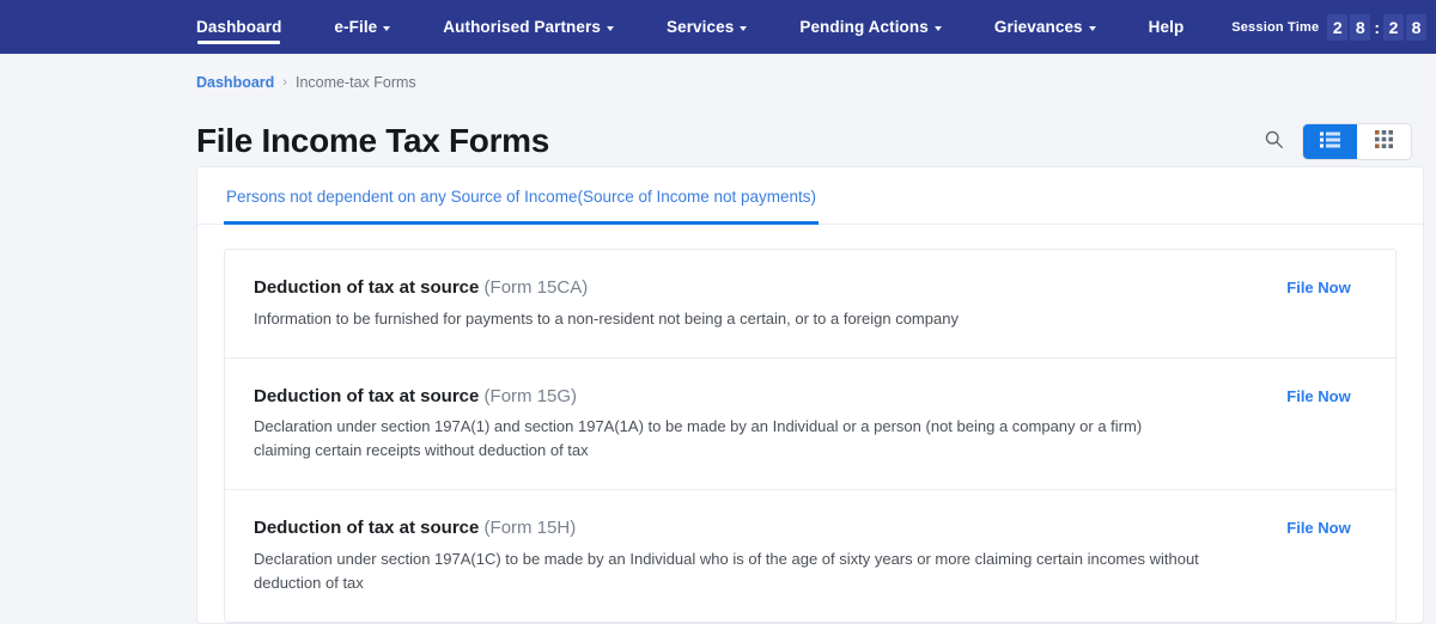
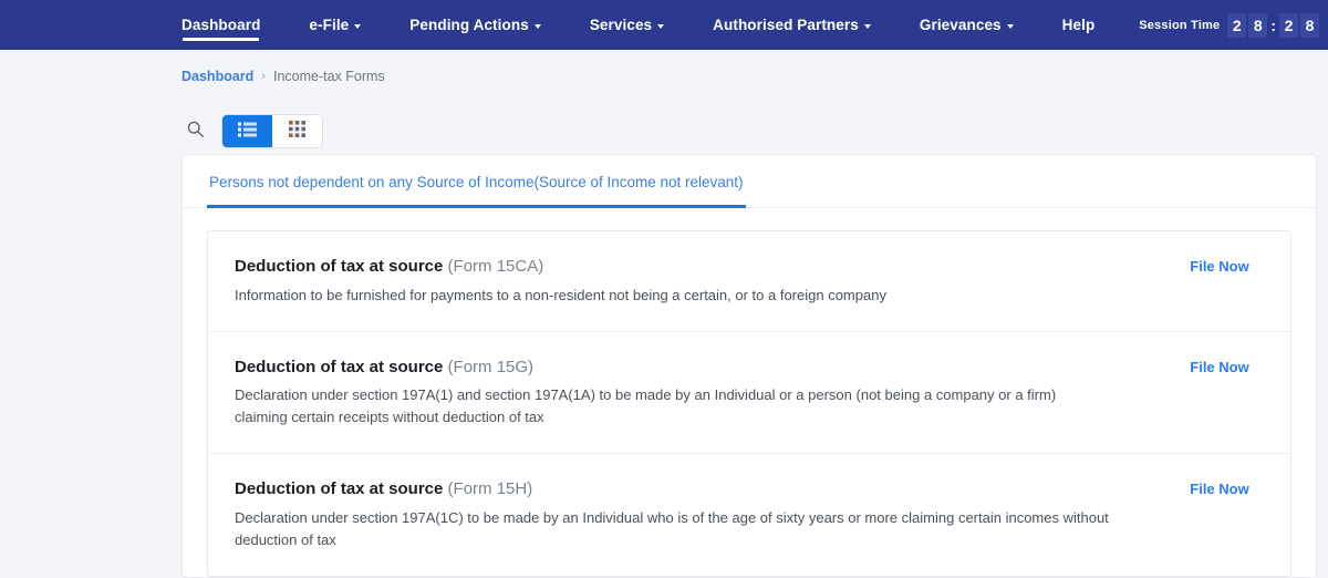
  Dashboard
  e-File
- Authorised Partners
+ Pending Actions
  Services
- Pending Actions
+ Authorised Partners
  Grievances
  Help
  Session Time
  2
  8
  :
  2
  8
  Dashboard
  ›
  Income-tax Forms
- File Income Tax Forms
- Persons not dependent on any Source of Income(Source of Income not payments)
+ Persons not dependent on any Source of Income(Source of Income not relevant)
  Deduction of tax at source (Form 15CA)
  Information to be furnished for payments to a non-resident not being a certain, or to a foreign company
  File Now
  Deduction of tax at source (Form 15G)
  Declaration under section 197A(1) and section 197A(1A) to be made by an Individual or a person (not being a company or a firm) claiming certain receipts without deduction of tax
  File Now
  Deduction of tax at source (Form 15H)
  Declaration under section 197A(1C) to be made by an Individual who is of the age of sixty years or more claiming certain incomes without deduction of tax
  File Now
